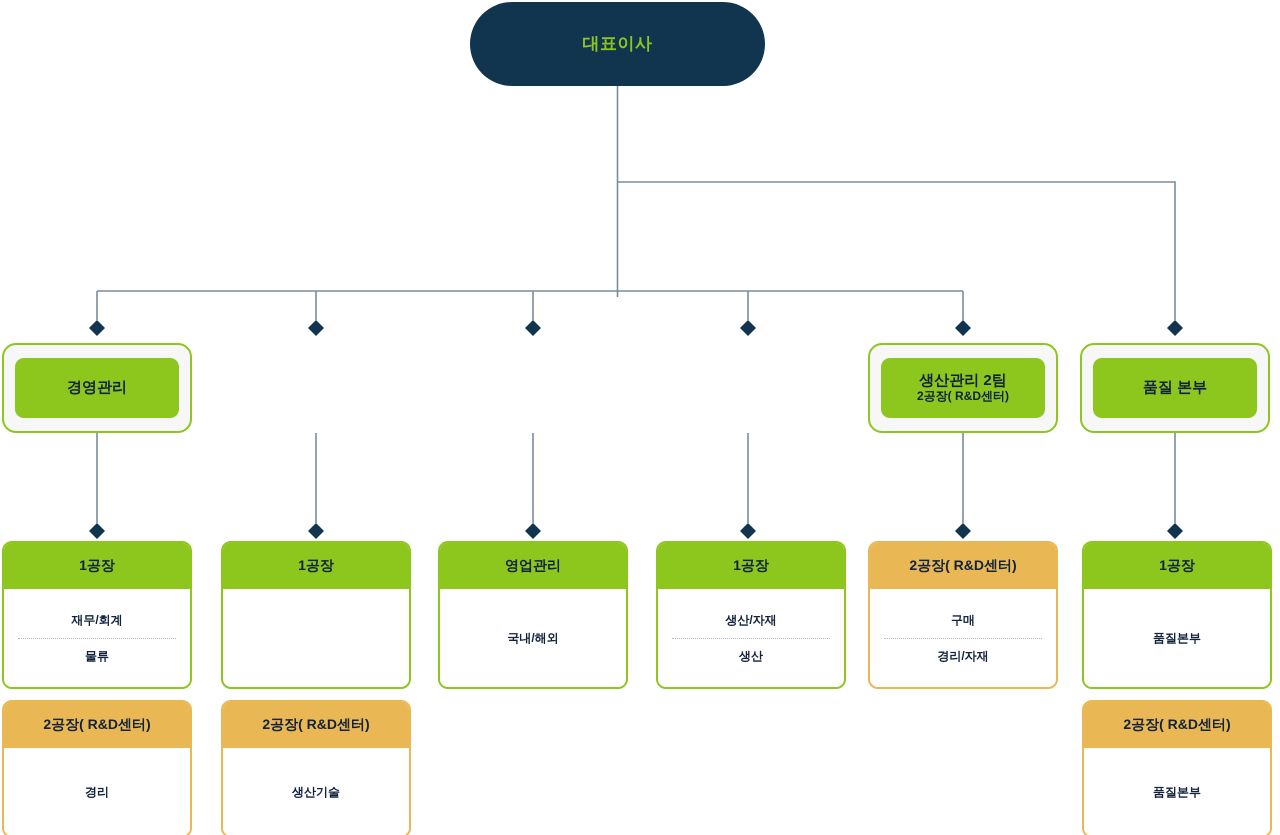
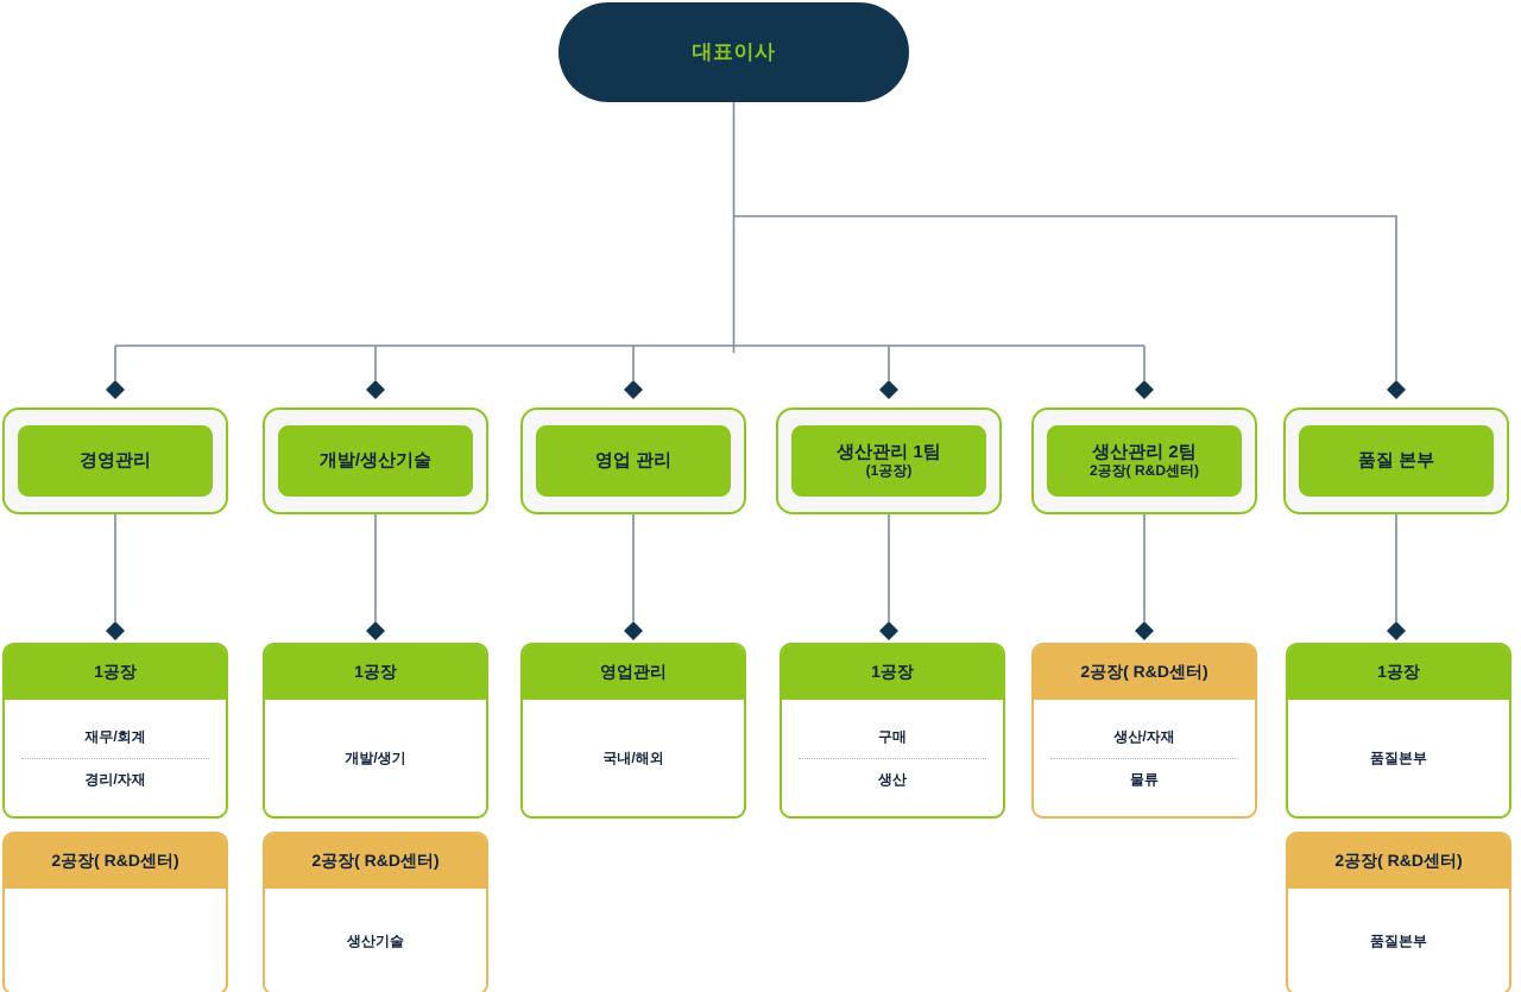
  대표이사
  경영관리
+ 개발/생산기술
+ 영업 관리
+ 생산관리 1팀
+ (1공장)
  생산관리 2팀
  2공장( R&D센터)
  품질 본부
  1공장
  재무/회계
- 물류
+ 경리/자재
  1공장
+ 개발/생기
  영업관리
  국내/해외
  1공장
- 생산/자재
+ 구매
  생산
  2공장( R&D센터)
- 구매
+ 생산/자재
- 경리/자재
+ 물류
  1공장
  품질본부
  2공장( R&D센터)
- 경리
  2공장( R&D센터)
  생산기술
  2공장( R&D센터)
  품질본부
